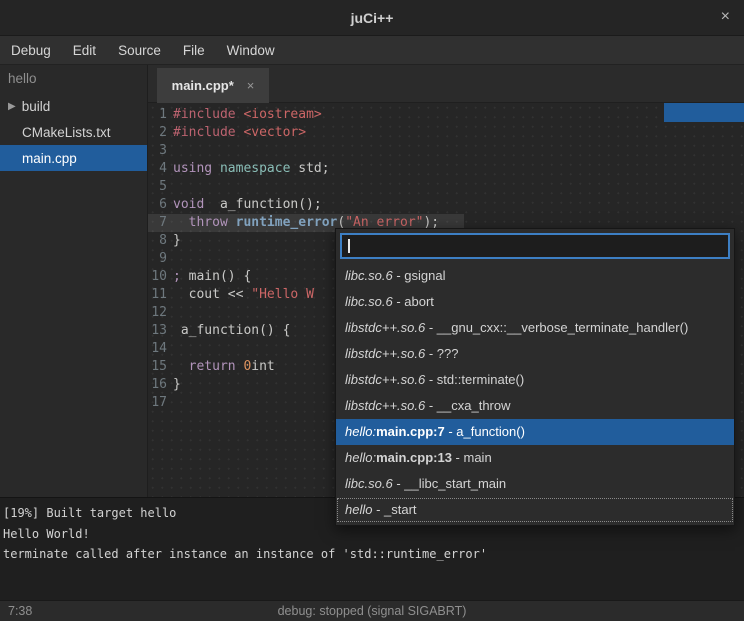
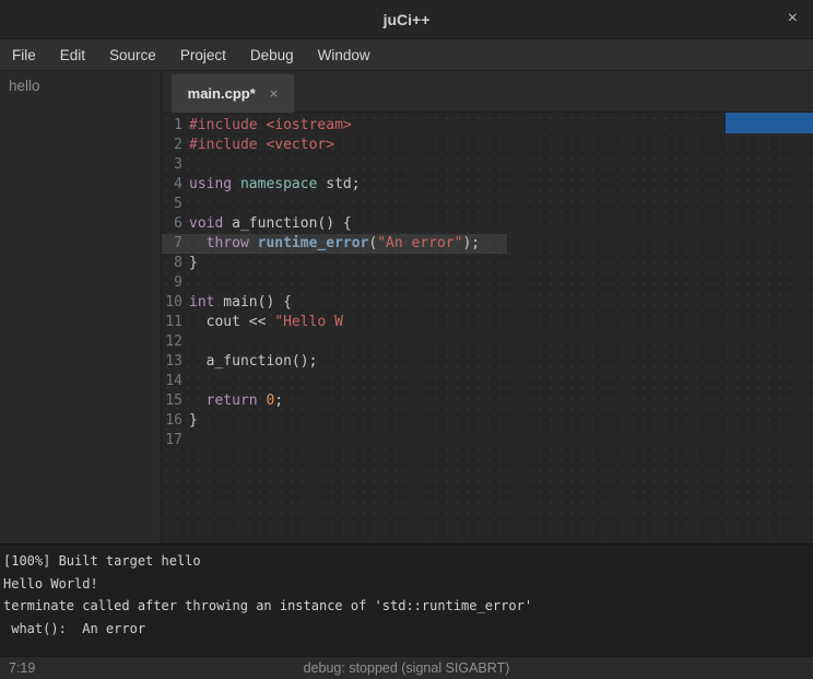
  juCi++
  ×
- Debug
+ File
  Edit
  Source
+ Project
- File
+ Debug
  Window
  hello
- ▶
- build
- CMakeLists.txt
- main.cpp
  main.cpp*
  ×
  1
  #include <iostream>
  2
  #include <vector>
  3
  4
  using namespace std;
  5
  6
- void a_function();
+ void a_function() {
  7
  throw runtime_error("An error");
  8
  }
  9
  10
- ; main() {
+ int main() {
  11
  cout << "Hello W
  12
  13
- a_function() {
+ a_function();
  14
  15
- return 0int
+ return 0;
  16
  }
  17
- libc.so.6 - gsignal
- libc.so.6 - abort
- libstdc++.so.6 - __gnu_cxx::__verbose_terminate_handler()
- libstdc++.so.6 - ???
- libstdc++.so.6 - std::terminate()
- libstdc++.so.6 - __cxa_throw
- hello:main.cpp:7 - a_function()
- hello:main.cpp:13 - main
- libc.so.6 - __libc_start_main
- hello - _start
- [19%] Built target hello
+ [100%] Built target hello
  Hello World!
- terminate called after instance an instance of 'std::runtime_error'
+ terminate called after throwing an instance of 'std::runtime_error'
+ what(): An error
- 7:38
+ 7:19
  debug: stopped (signal SIGABRT)
